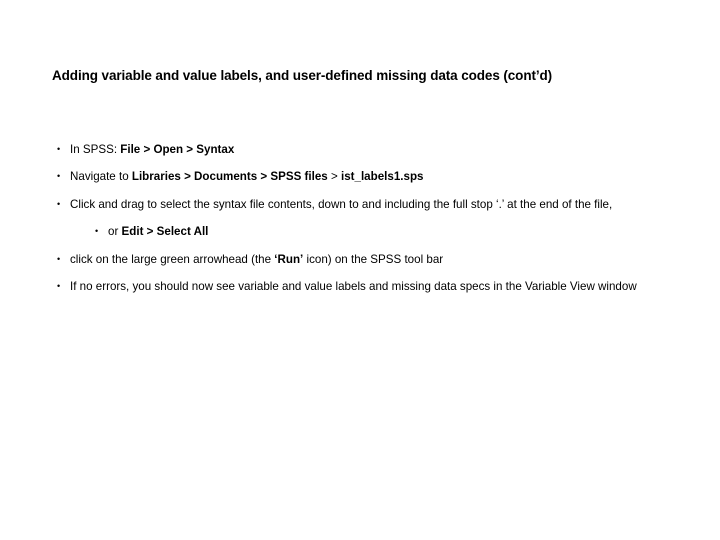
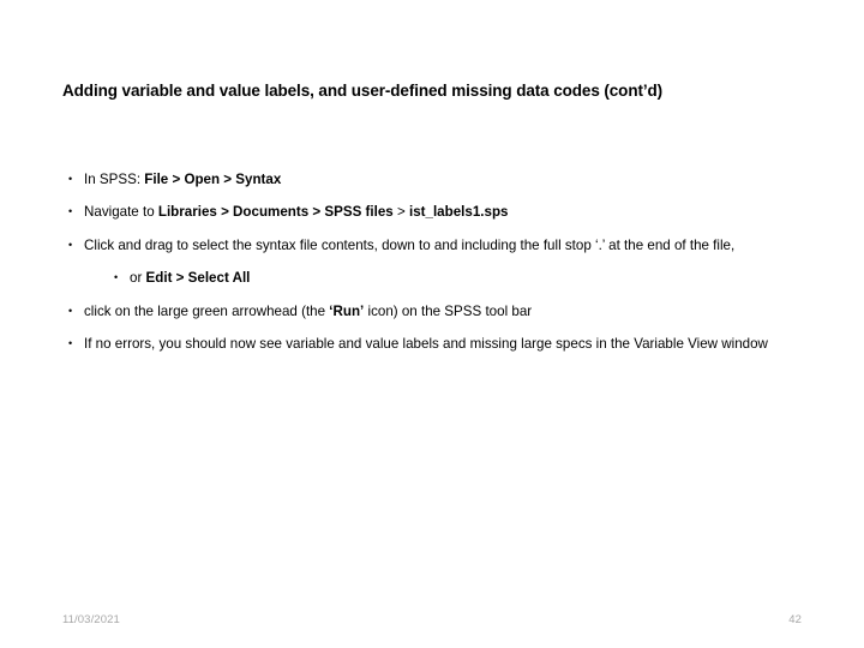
  Adding variable and value labels, and user-defined missing data codes (cont’d)
  •
  In SPSS: File > Open > Syntax
  •
  Navigate to Libraries > Documents > SPSS files > ist_labels1.sps
  •
  Click and drag to select the syntax file contents, down to and including the full stop ‘.’ at the end of the file,
  •
  or Edit > Select All
  •
  click on the large green arrowhead (the ‘Run’ icon) on the SPSS tool bar
  •
- If no errors, you should now see variable and value labels and missing data specs in the Variable View window
+ If no errors, you should now see variable and value labels and missing large specs in the Variable View window
+ 11/03/2021
+ 42
